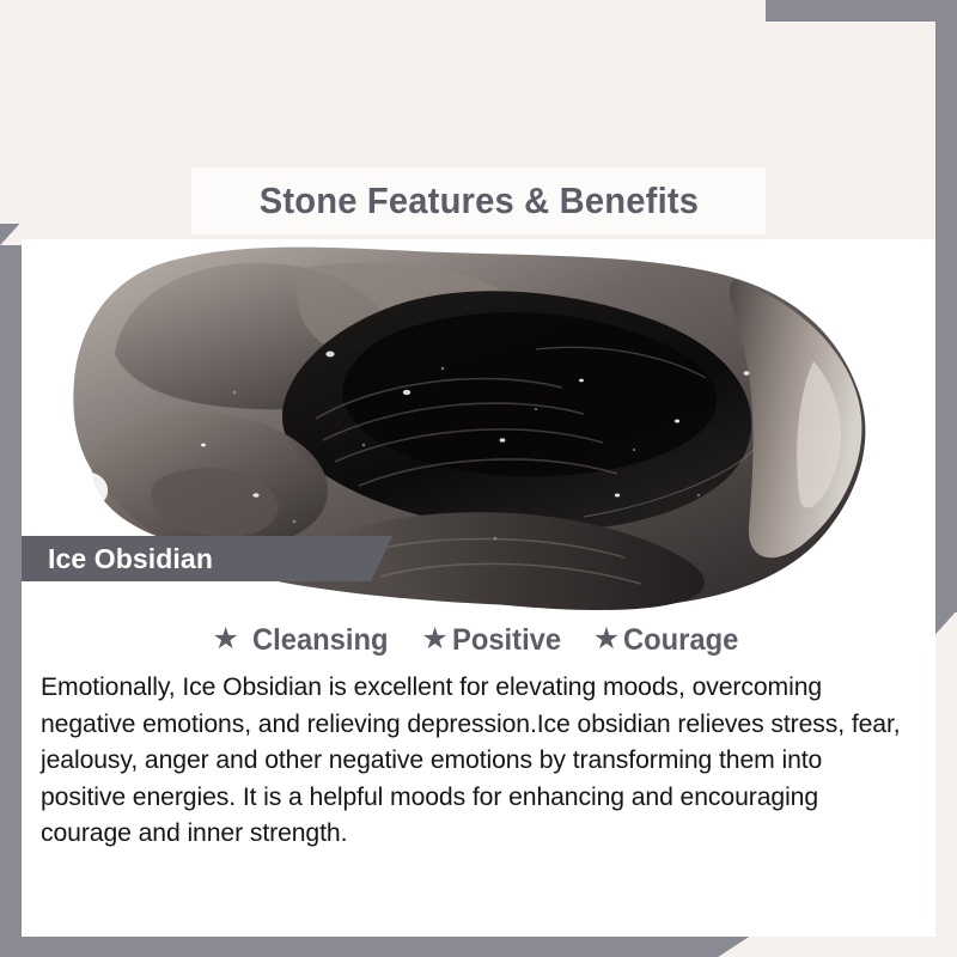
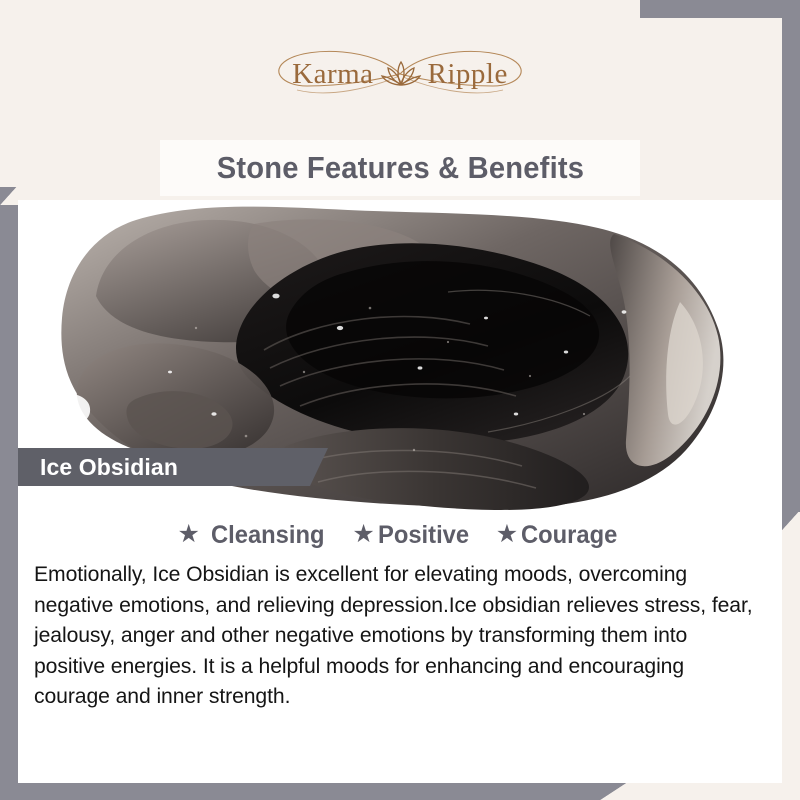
+ Karma
+ Ripple
  Stone Features & Benefits
  Ice Obsidian
  ★
  Cleansing
  ★
  Positive
  ★
  Courage
  Emotionally, Ice Obsidian is excellent for elevating moods, overcoming negative emotions, and relieving depression.Ice obsidian relieves stress, fear, jealousy, anger and other negative emotions by transforming them into positive energies. It is a helpful moods for enhancing and encouraging courage and inner strength.
